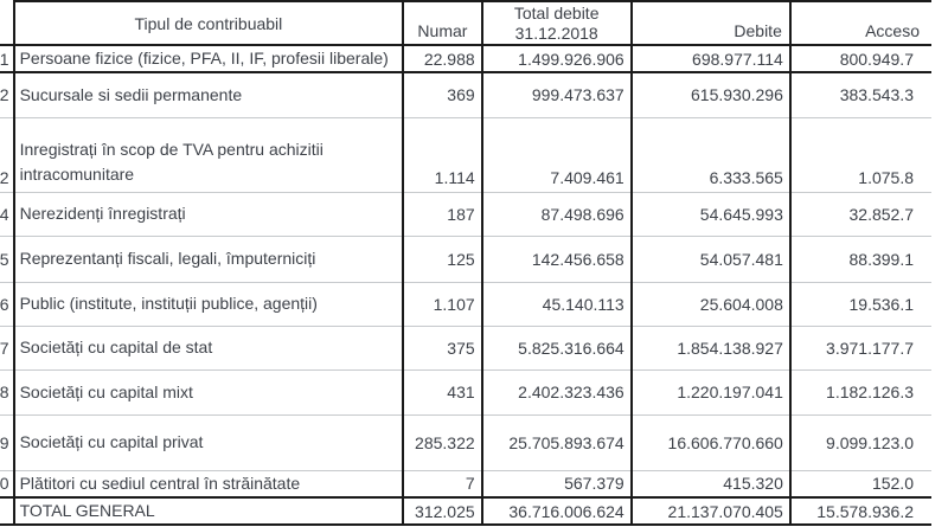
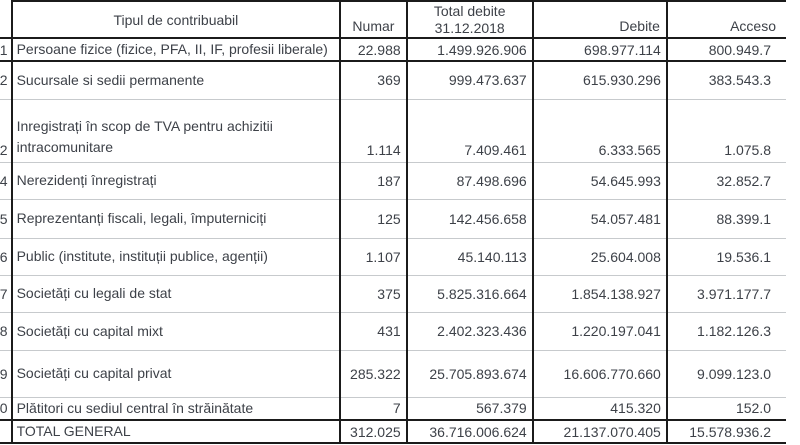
  	Tipul de contribuabil	Numar	Total debite 31.12.2018	Debite	Acceso
  1	Persoane fizice (fizice, PFA, II, IF, profesii liberale)	22.988	1.499.926.906	698.977.114	800.949.7
  2	Sucursale si sedii permanente	369	999.473.637	615.930.296	383.543.3
  2	Inregistrați în scop de TVA pentru achizitii intracomunitare	1.114	7.409.461	6.333.565	1.075.8
  4	Nerezidenți înregistrați	187	87.498.696	54.645.993	32.852.7
  5	Reprezentanți fiscali, legali, împuterniciți	125	142.456.658	54.057.481	88.399.1
  6	Public (institute, instituții publice, agenții)	1.107	45.140.113	25.604.008	19.536.1
- 7	Societăți cu capital de stat	375	5.825.316.664	1.854.138.927	3.971.177.7
+ 7	Societăți cu legali de stat	375	5.825.316.664	1.854.138.927	3.971.177.7
  8	Societăți cu capital mixt	431	2.402.323.436	1.220.197.041	1.182.126.3
  9	Societăți cu capital privat	285.322	25.705.893.674	16.606.770.660	9.099.123.0
  0	Plătitori cu sediul central în străinătate	7	567.379	415.320	152.0
  	TOTAL GENERAL	312.025	36.716.006.624	21.137.070.405	15.578.936.2
